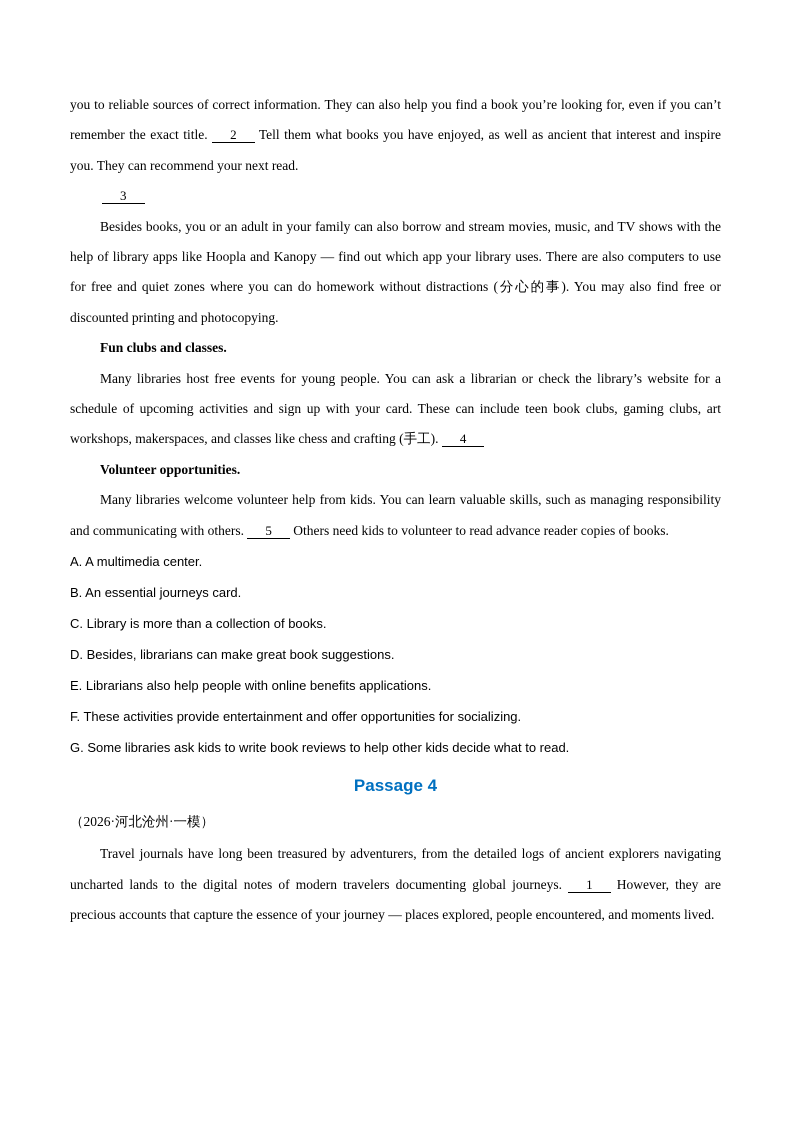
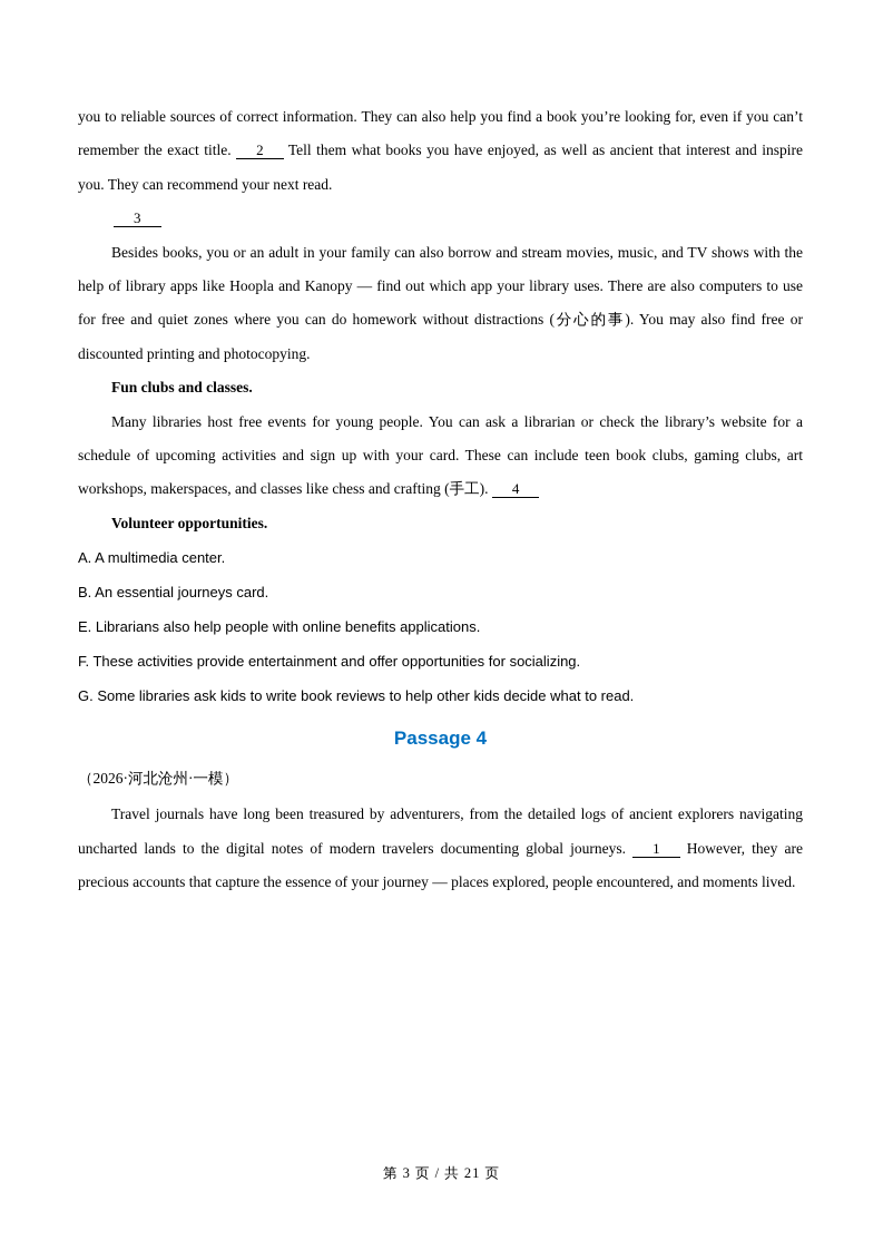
  you to reliable sources of correct information. They can also help you find a book you’re looking for, even if you can’t remember the exact title. 2 Tell them what books you have enjoyed, as well as ancient that interest and inspire you. They can recommend your next read.
  3
  Besides books, you or an adult in your family can also borrow and stream movies, music, and TV shows with the help of library apps like Hoopla and Kanopy — find out which app your library uses. There are also computers to use for free and quiet zones where you can do homework without distractions (分心的事). You may also find free or discounted printing and photocopying.
  Fun clubs and classes.
  Many libraries host free events for young people. You can ask a librarian or check the library’s website for a schedule of upcoming activities and sign up with your card. These can include teen book clubs, gaming clubs, art workshops, makerspaces, and classes like chess and crafting (手工). 4
  Volunteer opportunities.
- Many libraries welcome volunteer help from kids. You can learn valuable skills, such as managing responsibility and communicating with others. 5 Others need kids to volunteer to read advance reader copies of books.
  A. A multimedia center.
  B. An essential journeys card.
- C. Library is more than a collection of books.
- D. Besides, librarians can make great book suggestions.
  E. Librarians also help people with online benefits applications.
  F. These activities provide entertainment and offer opportunities for socializing.
  G. Some libraries ask kids to write book reviews to help other kids decide what to read.
  Passage 4
  （2026·河北沧州·一模）
  Travel journals have long been treasured by adventurers, from the detailed logs of ancient explorers navigating uncharted lands to the digital notes of modern travelers documenting global journeys. 1 However, they are precious accounts that capture the essence of your journey — places explored, people encountered, and moments lived.
+ 第 3 页 / 共 21 页
